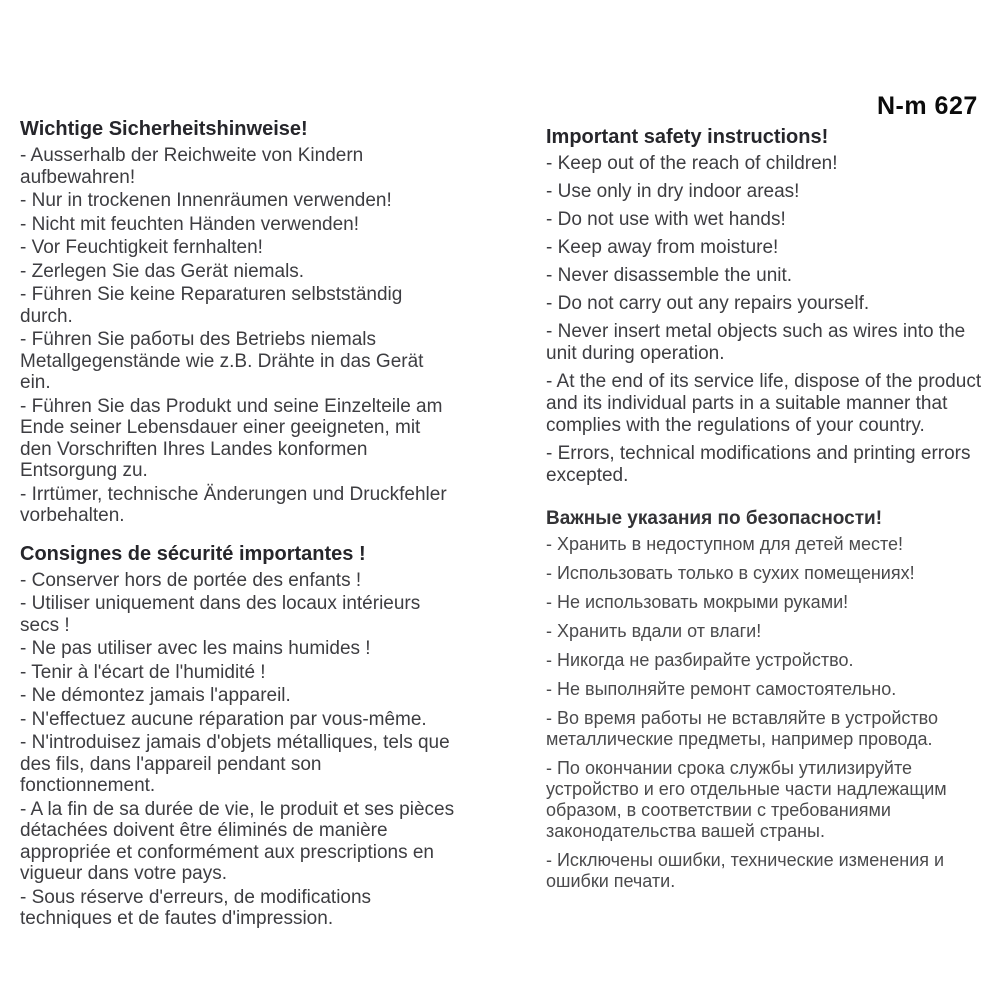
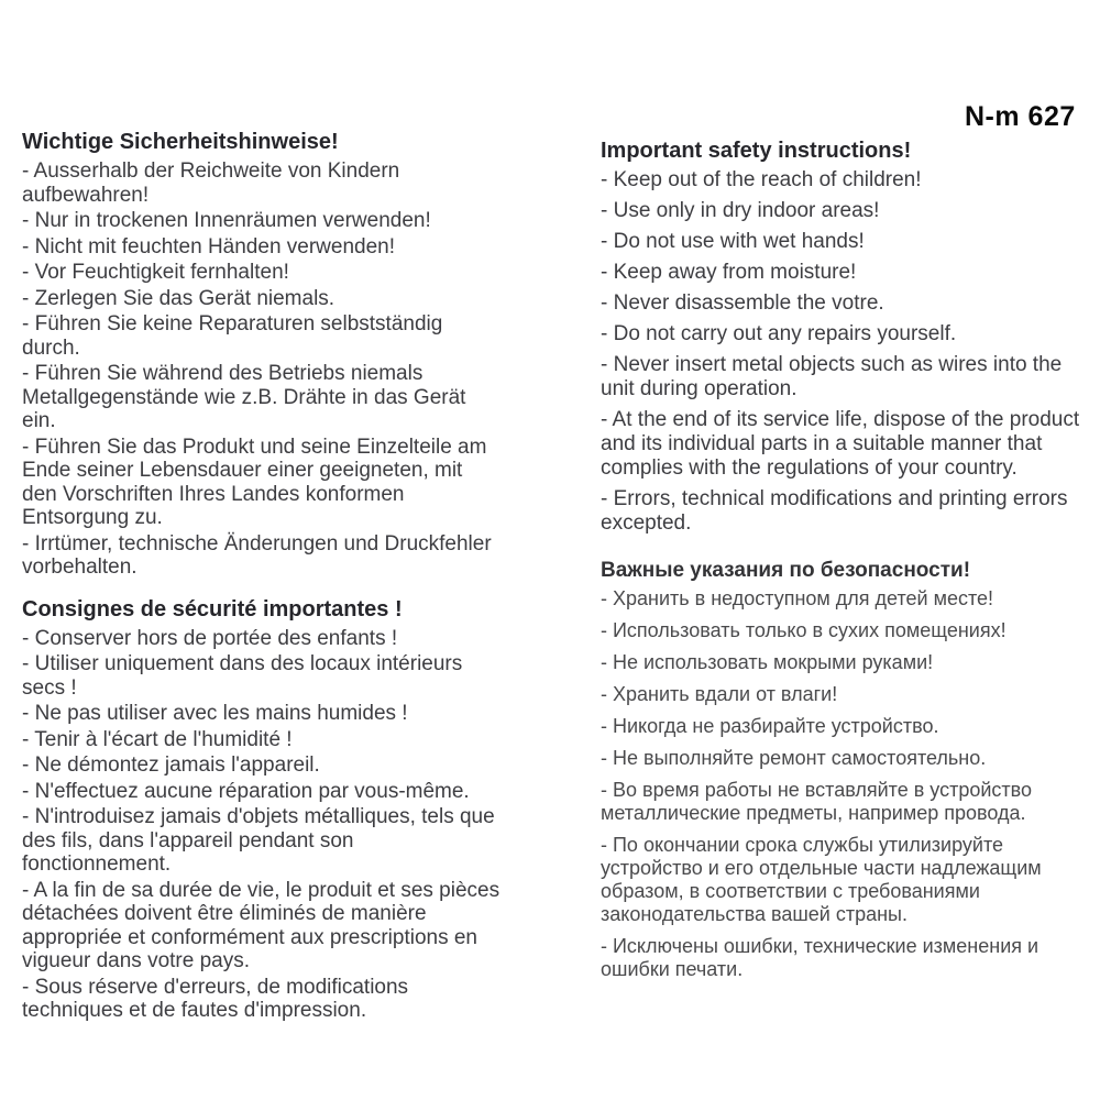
  N-m 627
  Wichtige Sicherheitshinweise!
  - Ausserhalb der Reichweite von Kindern aufbewahren!
  - Nur in trockenen Innenräumen verwenden!
  - Nicht mit feuchten Händen verwenden!
  - Vor Feuchtigkeit fernhalten!
  - Zerlegen Sie das Gerät niemals.
  - Führen Sie keine Reparaturen selbstständig durch.
- - Führen Sie работы des Betriebs niemals Metallgegenstände wie z.B. Drähte in das Gerät ein.
+ - Führen Sie während des Betriebs niemals Metallgegenstände wie z.B. Drähte in das Gerät ein.
  - Führen Sie das Produkt und seine Einzelteile am Ende seiner Lebensdauer einer geeigneten, mit den Vorschriften Ihres Landes konformen Entsorgung zu.
  - Irrtümer, technische Änderungen und Druckfehler vorbehalten.
  Consignes de sécurité importantes !
  - Conserver hors de portée des enfants !
  - Utiliser uniquement dans des locaux intérieurs secs !
  - Ne pas utiliser avec les mains humides !
  - Tenir à l'écart de l'humidité !
  - Ne démontez jamais l'appareil.
  - N'effectuez aucune réparation par vous-même.
  - N'introduisez jamais d'objets métalliques, tels que des fils, dans l'appareil pendant son fonctionnement.
  - A la fin de sa durée de vie, le produit et ses pièces détachées doivent être éliminés de manière appropriée et conformément aux prescriptions en vigueur dans votre pays.
  - Sous réserve d'erreurs, de modifications techniques et de fautes d'impression.
  Important safety instructions!
  - Keep out of the reach of children!
  - Use only in dry indoor areas!
  - Do not use with wet hands!
  - Keep away from moisture!
- - Never disassemble the unit.
+ - Never disassemble the votre.
  - Do not carry out any repairs yourself.
  - Never insert metal objects such as wires into the unit during operation.
  - At the end of its service life, dispose of the product and its individual parts in a suitable manner that complies with the regulations of your country.
  - Errors, technical modifications and printing errors excepted.
  Важные указания по безопасности!
  - Хранить в недоступном для детей месте!
  - Использовать только в сухих помещениях!
  - Не использовать мокрыми руками!
  - Хранить вдали от влаги!
  - Никогда не разбирайте устройство.
  - Не выполняйте ремонт самостоятельно.
  - Во время работы не вставляйте в устройство металлические предметы, например провода.
  - По окончании срока службы утилизируйте устройство и его отдельные части надлежащим образом, в соответствии с требованиями законодательства вашей страны.
  - Исключены ошибки, технические изменения и ошибки печати.
